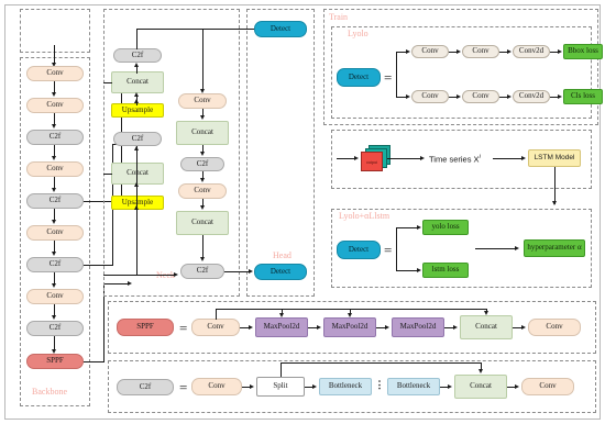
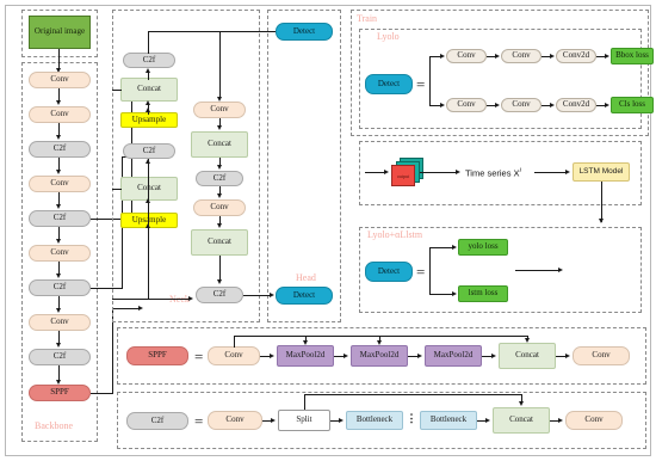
  Backbone
+ Original image
  Conv
  Conv
  C2f
  Conv
  C2f
  Conv
  C2f
  Conv
  C2f
  SPPF
  C2f
  Concat
  Upsample
  C2f
  Cocat
  Upsmple
  Conv
  Concat
  C2f
  Conv
  Concat
  C2f
  Head
  Detect
  Detect
  Train
  Lyolo
  Detect
  =
  Conv
  Conv
  Conv2d
  Bbox loss
  Conv
  Conv
  Conv2d
  Cls loss
  Time series X
  Lyolo+αLlstm
  Detect
  =
  yolo loss
  lstm loss
- hyperparameter α
  SPPF
  =
  Conv
  MaxPool2d
  MaxPool2d
  MaxPool2d
  Concat
  Conv
  C2f
  =
  Conv
  Split
  Bottleneck
  ⋮
  Bottleneck
  Concat
  Conv
